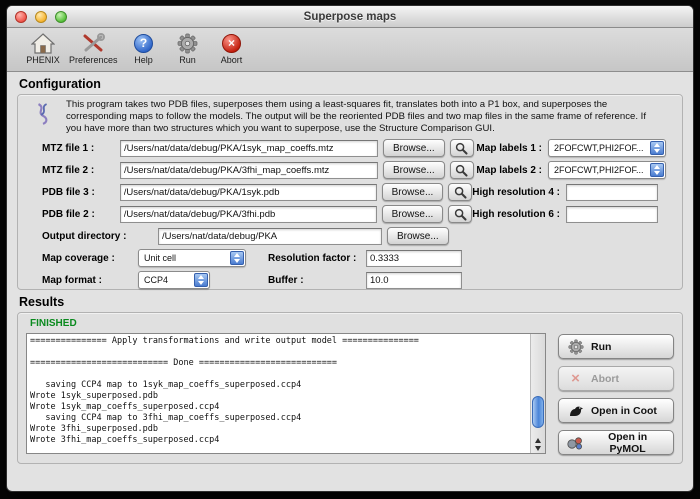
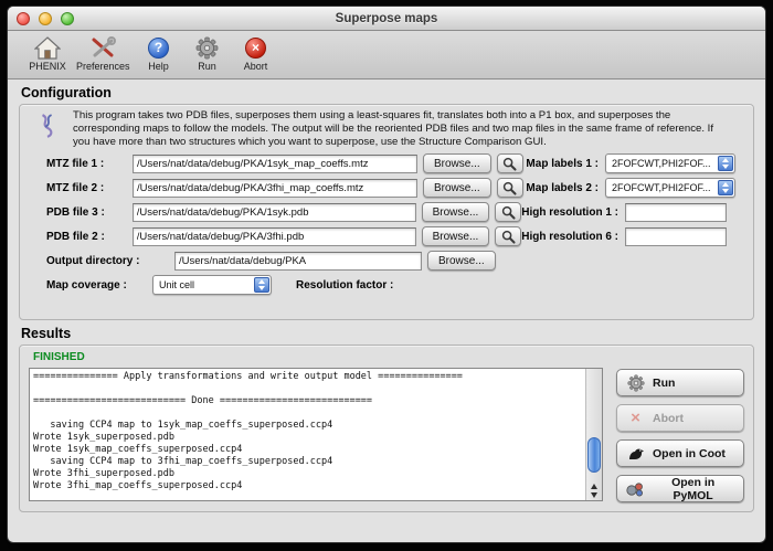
  Superpose maps
  PHENIX
  Preferences
  ?
  Help
  Run
  ×
  Abort
  Configuration
  This program takes two PDB files, superposes them using a least-squares fit, translates both into a P1 box, and superposes the corresponding maps to follow the models. The output will be the reoriented PDB files and two map files in the same frame of reference. If you have more than two structures which you want to superpose, use the Structure Comparison GUI.
  MTZ file 1 :
  /Users/nat/data/debug/PKA/1syk_map_coeffs.mtz
  Browse...
  Map labels 1 :
  2FOFCWT,PHI2FOF...
  MTZ file 2 :
  /Users/nat/data/debug/PKA/3fhi_map_coeffs.mtz
  Browse...
  Map labels 2 :
  2FOFCWT,PHI2FOF...
  PDB file 3 :
  /Users/nat/data/debug/PKA/1syk.pdb
  Browse...
- High resolution 4 :
+ High resolution 1 :
  PDB file 2 :
  /Users/nat/data/debug/PKA/3fhi.pdb
  Browse...
  High resolution 6 :
  Output directory :
  /Users/nat/data/debug/PKA
  Browse...
  Map coverage :
  Unit cell
  Resolution factor :
- 0.3333
- Map format :
- CCP4
- Buffer :
- 10.0
  Results
  FINISHED
  =============== Apply transformations and write output model ===============
  =========================== Done ===========================
  saving CCP4 map to 1syk_map_coeffs_superposed.ccp4
  Wrote 1syk_superposed.pdb
  Wrote 1syk_map_coeffs_superposed.ccp4
  saving CCP4 map to 3fhi_map_coeffs_superposed.ccp4
  Wrote 3fhi_superposed.pdb
  Wrote 3fhi_map_coeffs_superposed.ccp4
  Run
  ×
  Abort
  Open in Coot
  Open in PyMOL
